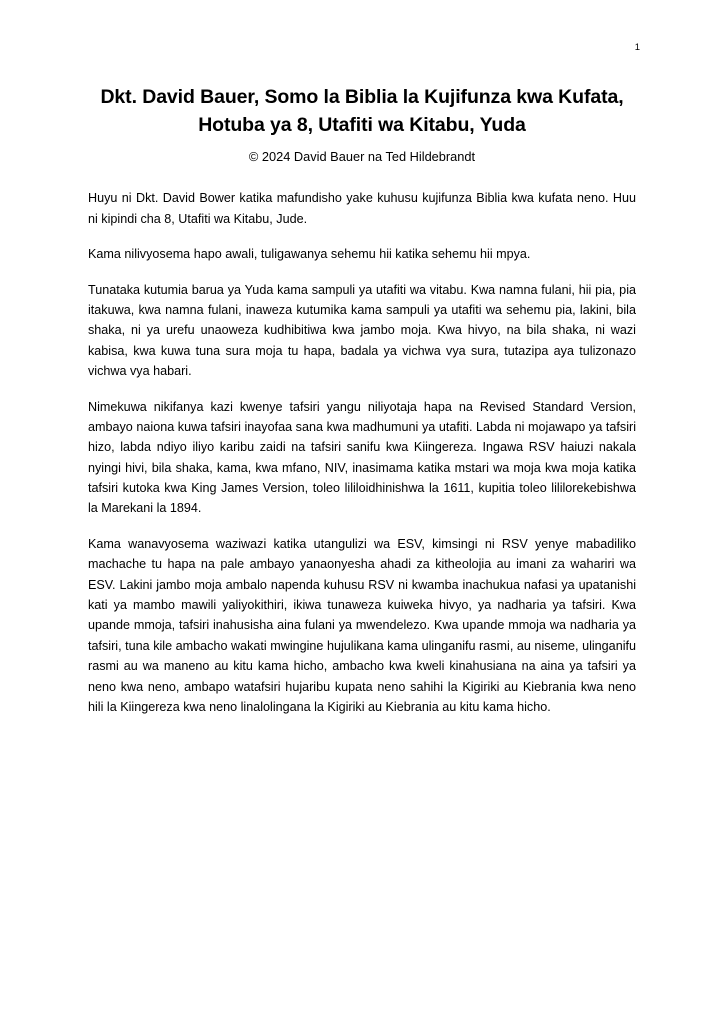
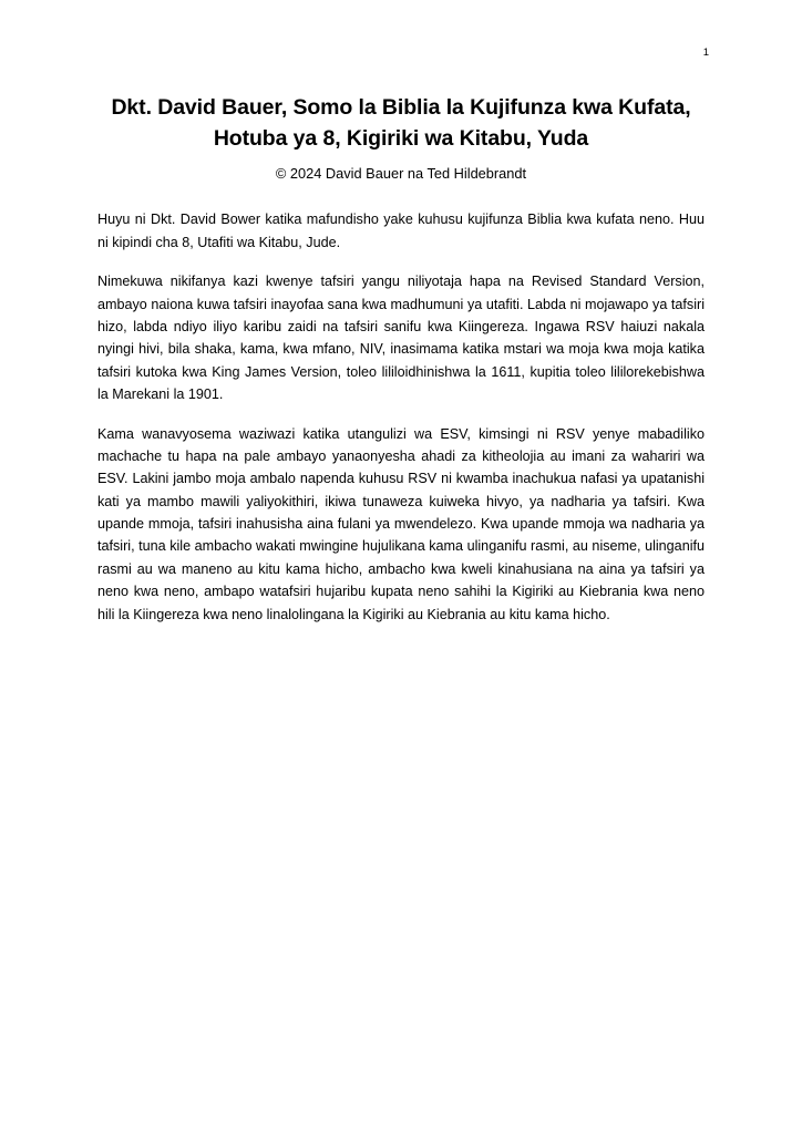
  1
  Dkt. David Bauer, Somo la Biblia la Kujifunza kwa Kufata,
- Hotuba ya 8, Utafiti wa Kitabu, Yuda
+ Hotuba ya 8, Kigiriki wa Kitabu, Yuda
  © 2024 David Bauer na Ted Hildebrandt
  Huyu ni Dkt. David Bower katika mafundisho yake kuhusu kujifunza Biblia kwa kufata neno. Huu ni kipindi cha 8, Utafiti wa Kitabu, Jude.
- Kama nilivyosema hapo awali, tuligawanya sehemu hii katika sehemu hii mpya.
- Tunataka kutumia barua ya Yuda kama sampuli ya utafiti wa vitabu. Kwa namna fulani, hii pia, pia itakuwa, kwa namna fulani, inaweza kutumika kama sampuli ya utafiti wa sehemu pia, lakini, bila shaka, ni ya urefu unaoweza kudhibitiwa kwa jambo moja. Kwa hivyo, na bila shaka, ni wazi kabisa, kwa kuwa tuna sura moja tu hapa, badala ya vichwa vya sura, tutazipa aya tulizonazo vichwa vya habari.
- Nimekuwa nikifanya kazi kwenye tafsiri yangu niliyotaja hapa na Revised Standard Version, ambayo naiona kuwa tafsiri inayofaa sana kwa madhumuni ya utafiti. Labda ni mojawapo ya tafsiri hizo, labda ndiyo iliyo karibu zaidi na tafsiri sanifu kwa Kiingereza. Ingawa RSV haiuzi nakala nyingi hivi, bila shaka, kama, kwa mfano, NIV, inasimama katika mstari wa moja kwa moja katika tafsiri kutoka kwa King James Version, toleo lililoidhinishwa la 1611, kupitia toleo lililorekebishwa la Marekani la 1894.
+ Nimekuwa nikifanya kazi kwenye tafsiri yangu niliyotaja hapa na Revised Standard Version, ambayo naiona kuwa tafsiri inayofaa sana kwa madhumuni ya utafiti. Labda ni mojawapo ya tafsiri hizo, labda ndiyo iliyo karibu zaidi na tafsiri sanifu kwa Kiingereza. Ingawa RSV haiuzi nakala nyingi hivi, bila shaka, kama, kwa mfano, NIV, inasimama katika mstari wa moja kwa moja katika tafsiri kutoka kwa King James Version, toleo lililoidhinishwa la 1611, kupitia toleo lililorekebishwa la Marekani la 1901.
  Kama wanavyosema waziwazi katika utangulizi wa ESV, kimsingi ni RSV yenye mabadiliko machache tu hapa na pale ambayo yanaonyesha ahadi za kitheolojia au imani za wahariri wa ESV. Lakini jambo moja ambalo napenda kuhusu RSV ni kwamba inachukua nafasi ya upatanishi kati ya mambo mawili yaliyokithiri, ikiwa tunaweza kuiweka hivyo, ya nadharia ya tafsiri. Kwa upande mmoja, tafsiri inahusisha aina fulani ya mwendelezo. Kwa upande mmoja wa nadharia ya tafsiri, tuna kile ambacho wakati mwingine hujulikana kama ulinganifu rasmi, au niseme, ulinganifu rasmi au wa maneno au kitu kama hicho, ambacho kwa kweli kinahusiana na aina ya tafsiri ya neno kwa neno, ambapo watafsiri hujaribu kupata neno sahihi la Kigiriki au Kiebrania kwa neno hili la Kiingereza kwa neno linalolingana la Kigiriki au Kiebrania au kitu kama hicho.
